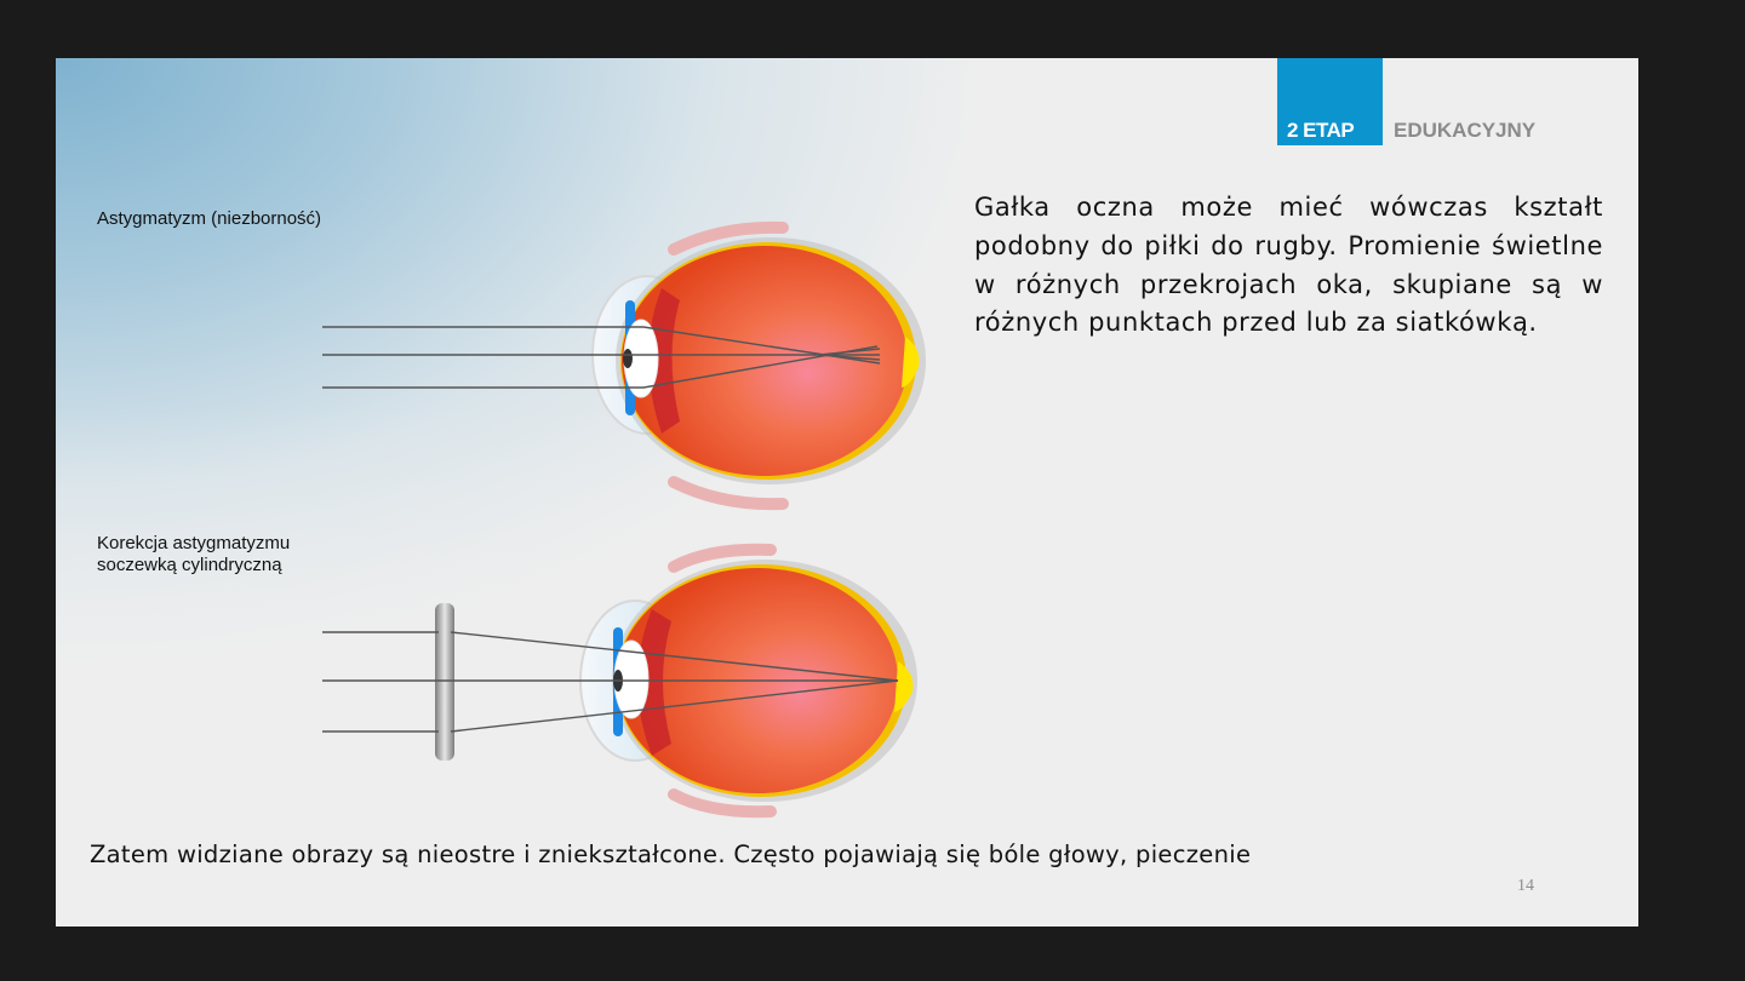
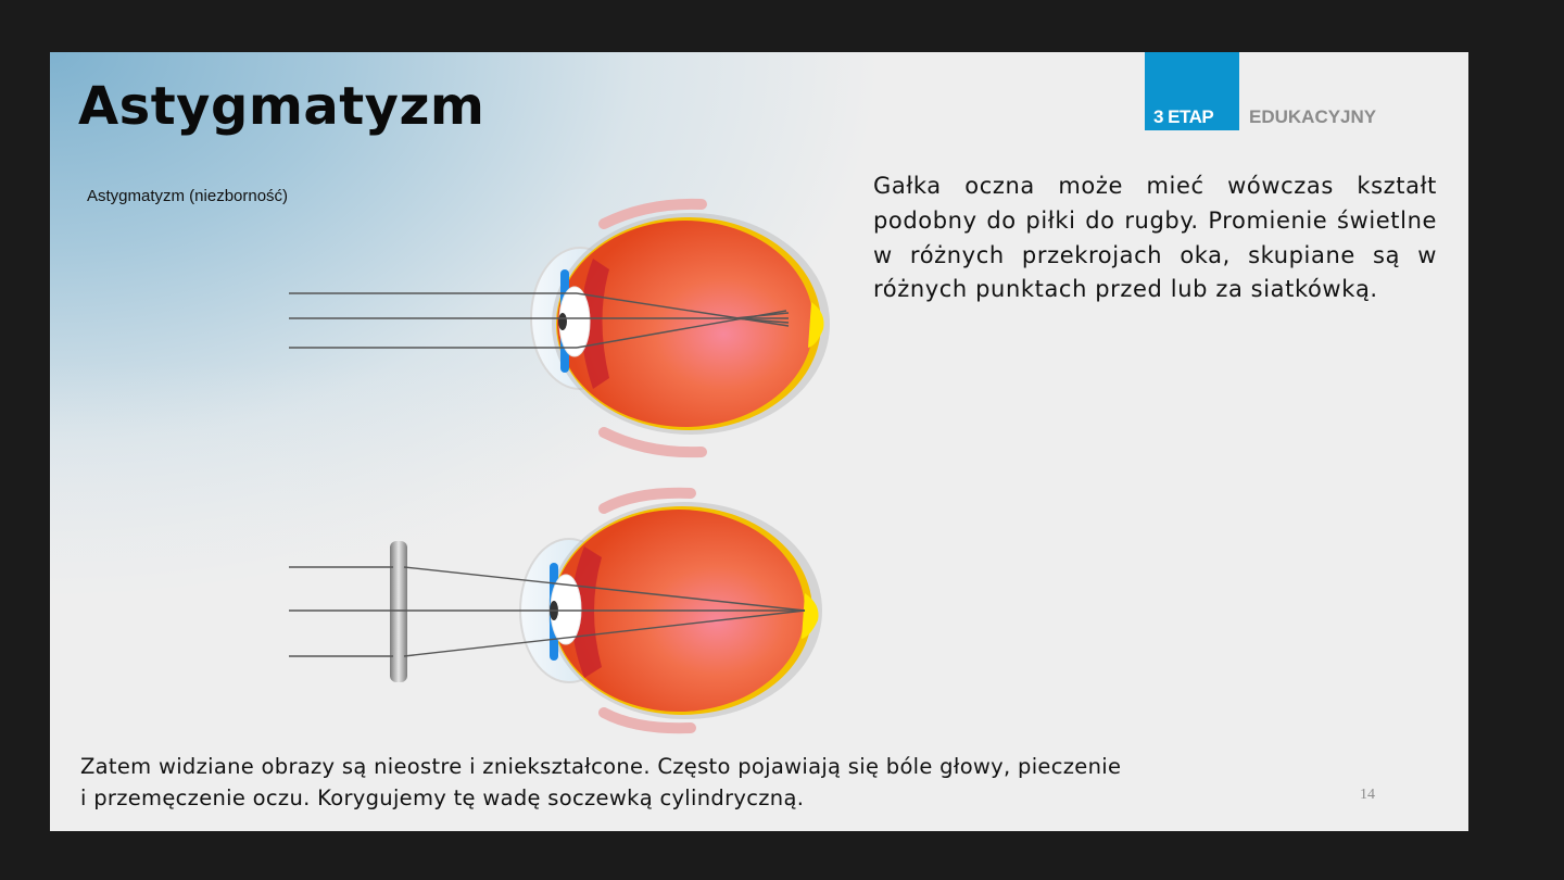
+ Astygmatyzm
- 2 ETAP
+ 3 ETAP
  EDUKACYJNY
  Astygmatyzm (niezborność)
- Korekcja astygmatyzmu
- soczewką cylindryczną
  Gałka oczna może mieć wówczas kształt podobny do piłki do rugby. Promienie świetlne w różnych przekrojach oka, skupiane są w różnych punktach przed lub za siatkówką.
  Zatem widziane obrazy są nieostre i zniekształcone. Często pojawiają się bóle głowy, pieczenie
+ i przemęczenie oczu. Korygujemy tę wadę soczewką cylindryczną.
  14
